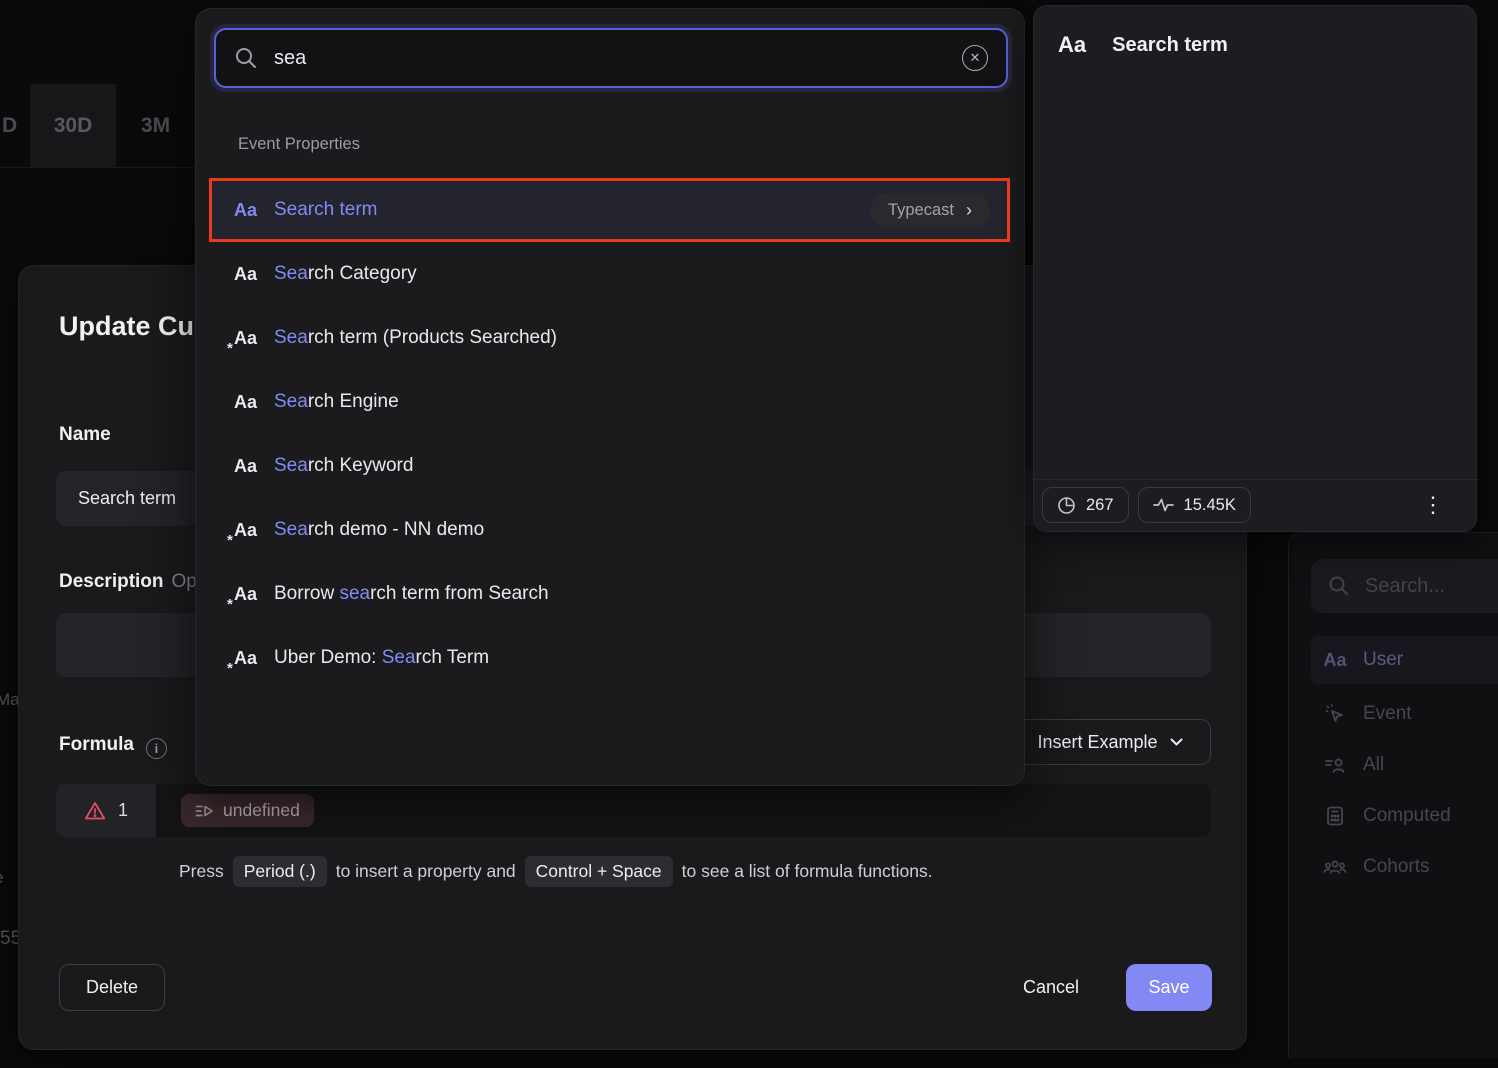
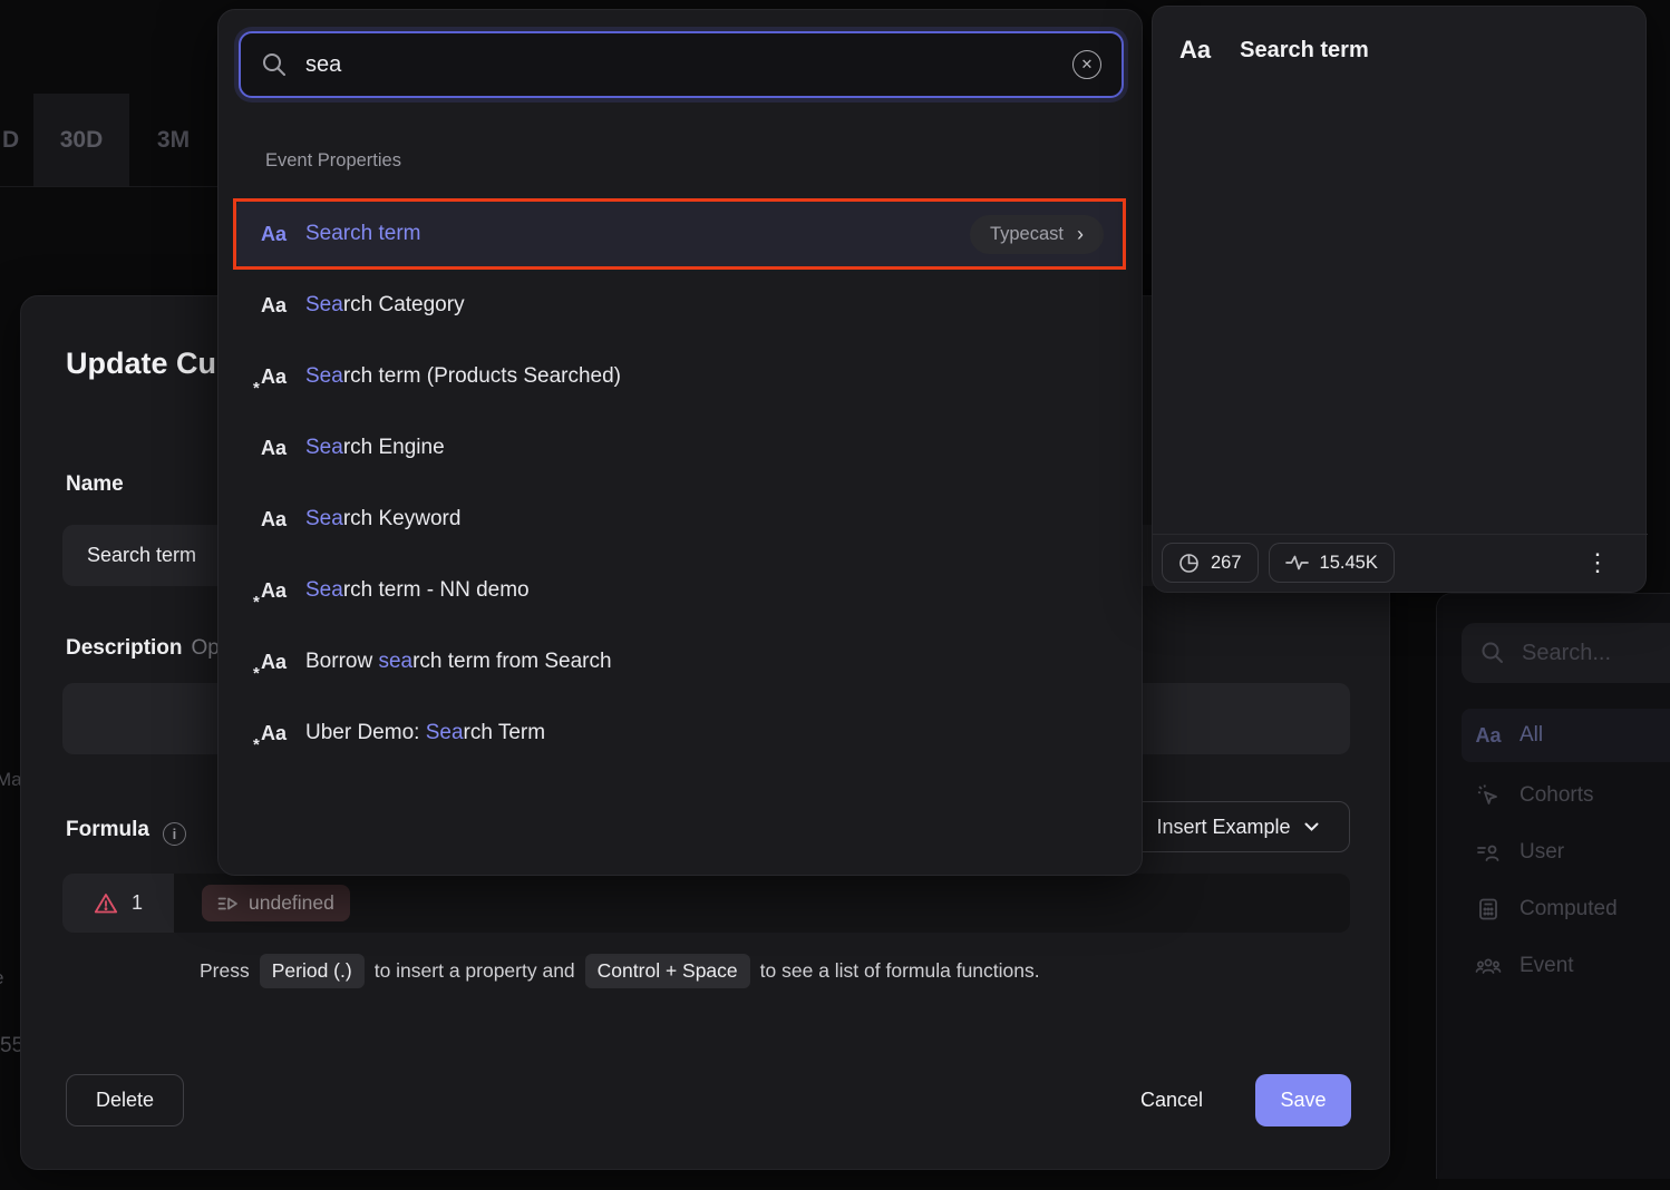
  D
  30D
  3M
  55
  Search...
  Aa
- User
+ All
- Event
+ Cohorts
- All
+ User
  Computed
- Cohorts
+ Event
  Update Cu
  Name
  Search term
  Formula i
  Insert Example
  1
  undefined
  Press
  Period (.)
  to insert a property and
  Control + Space
  to see a list of formula functions.
  Delete
  Cancel
  Save
  sea
  ✕
  Event Properties
  Aa
  Search term
  Typecast
  ›
  Aa
  Search Category
  Aa
  *
  Search term (Products Searched)
  Aa
  Search Engine
  Aa
  Search Keyword
  Aa
  *
- Search demo - NN demo
+ Search term - NN demo
  Aa
  *
  Borrow search term from Search
  Aa
  *
  Uber Demo: Search Term
  Aa
  Search term
  267
  15.45K
  ⋮
